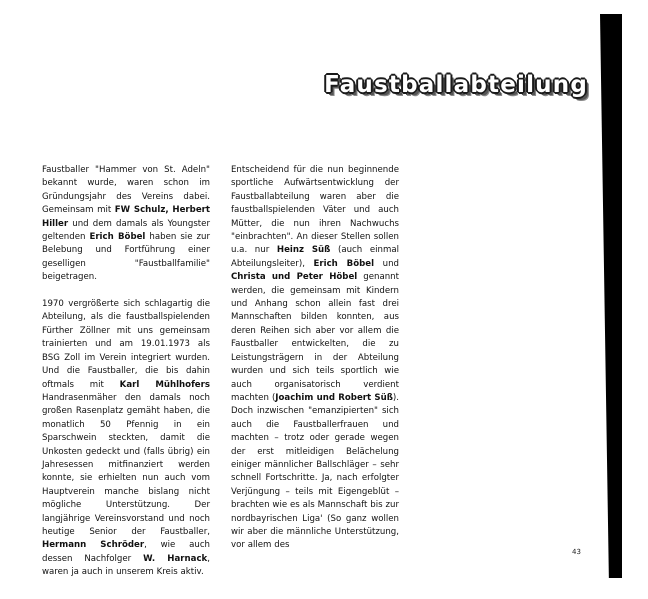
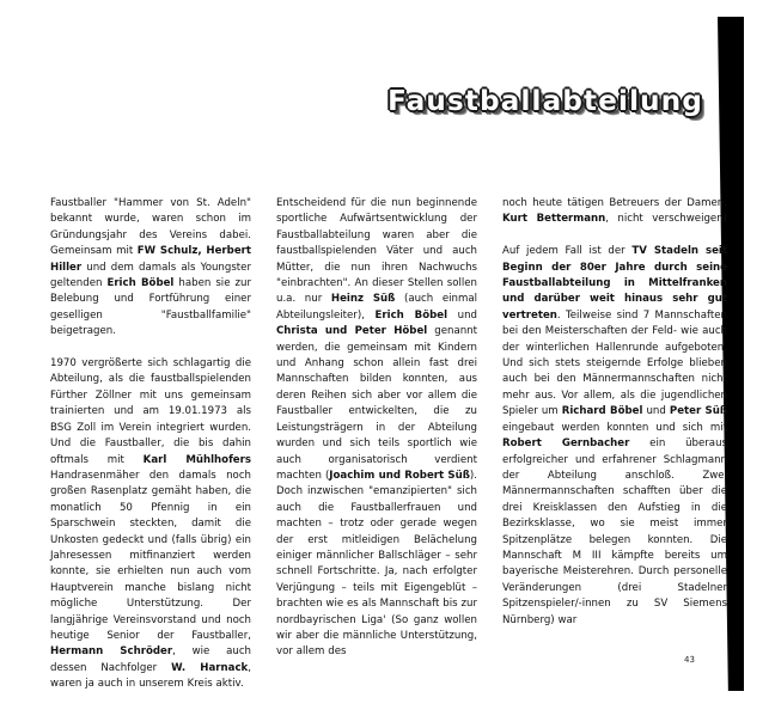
  Faustballabteilung
  Faustballer "Hammer von St. Adeln" bekannt wurde, waren schon im Gründungsjahr des Vereins dabei. Gemeinsam mit FW Schulz, Herbert Hiller und dem damals als Youngster geltenden Erich Böbel haben sie zur Belebung und Fortführung einer geselligen "Faustballfamilie" beigetragen.
  1970 vergrößerte sich schlagartig die Abteilung, als die faustballspielenden Fürther Zöllner mit uns gemeinsam trainierten und am 19.01.1973 als BSG Zoll im Verein integriert wurden. Und die Faustballer, die bis dahin oftmals mit Karl Mühlhofers Handrasenmäher den damals noch großen Rasenplatz gemäht haben, die monatlich 50 Pfennig in ein Sparschwein steckten, damit die Unkosten gedeckt und (falls übrig) ein Jahresessen mitfinanziert werden konnte, sie erhielten nun auch vom Hauptverein manche bislang nicht mögliche Unterstützung. Der langjährige Vereinsvorstand und noch heutige Senior der Faustballer, Hermann Schröder, wie auch dessen Nachfolger W. Harnack, waren ja auch in unserem Kreis aktiv.
  Entscheidend für die nun beginnende sportliche Aufwärtsentwicklung der Faustballabteilung waren aber die faustballspielenden Väter und auch Mütter, die nun ihren Nachwuchs "einbrachten". An dieser Stellen sollen u.a. nur Heinz Süß (auch einmal Abteilungsleiter), Erich Böbel und Christa und Peter Höbel genannt werden, die gemeinsam mit Kindern und Anhang schon allein fast drei Mannschaften bilden konnten, aus deren Reihen sich aber vor allem die Faustballer entwickelten, die zu Leistungsträgern in der Abteilung wurden und sich teils sportlich wie auch organisatorisch verdient machten (Joachim und Robert Süß). Doch inzwischen "emanzipierten" sich auch die Faustballerfrauen und machten – trotz oder gerade wegen der erst mitleidigen Belächelung einiger männlicher Ballschläger – sehr schnell Fortschritte. Ja, nach erfolgter Verjüngung – teils mit Eigengeblüt – brachten wie es als Mannschaft bis zur nordbayrischen Liga' (So ganz wollen wir aber die männliche Unterstützung, vor allem des
+ noch heute tätigen Betreuers der Damen, Kurt Bettermann, nicht verschweigen)
+ Auf jedem Fall ist der TV Stadeln seit Beginn der 80er Jahre durch seine Faustballabteilung in Mittelfranken und darüber weit hinaus sehr gut vertreten. Teilweise sind 7 Mannschaften bei den Meisterschaften der Feld- wie auch der winterlichen Hallenrunde aufgeboten. Und sich stets steigernde Erfolge blieben auch bei den Männermannschaften nicht mehr aus. Vor allem, als die jugendlichen Spieler um Richard Böbel und Peter Süß eingebaut werden konnten und sich mit Robert Gernbacher ein überaus erfolgreicher und erfahrener Schlagmann der Abteilung anschloß. Zwei Männermannschaften schafften über die drei Kreisklassen den Aufstieg in die Bezirksklasse, wo sie meist immer Spitzenplätze belegen konnten. Die Mannschaft M III kämpfte bereits um bayerische Meisterehren. Durch personelle Veränderungen (drei Stadelner Spitzenspieler/-innen zu SV Siemens Nürnberg) war
  43
